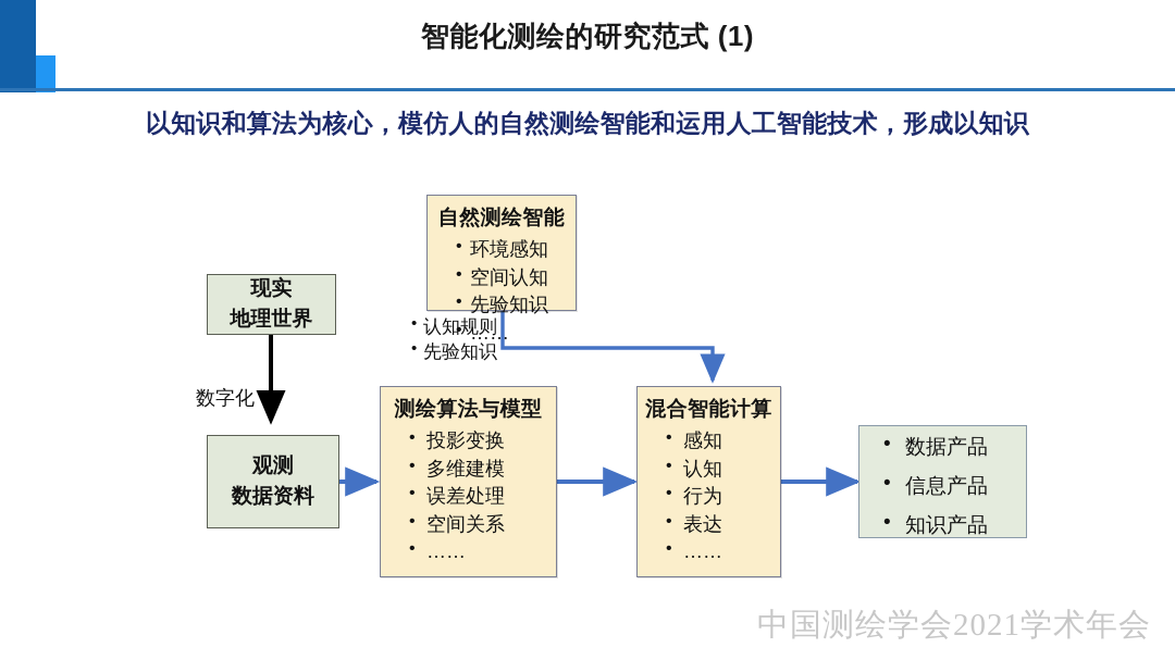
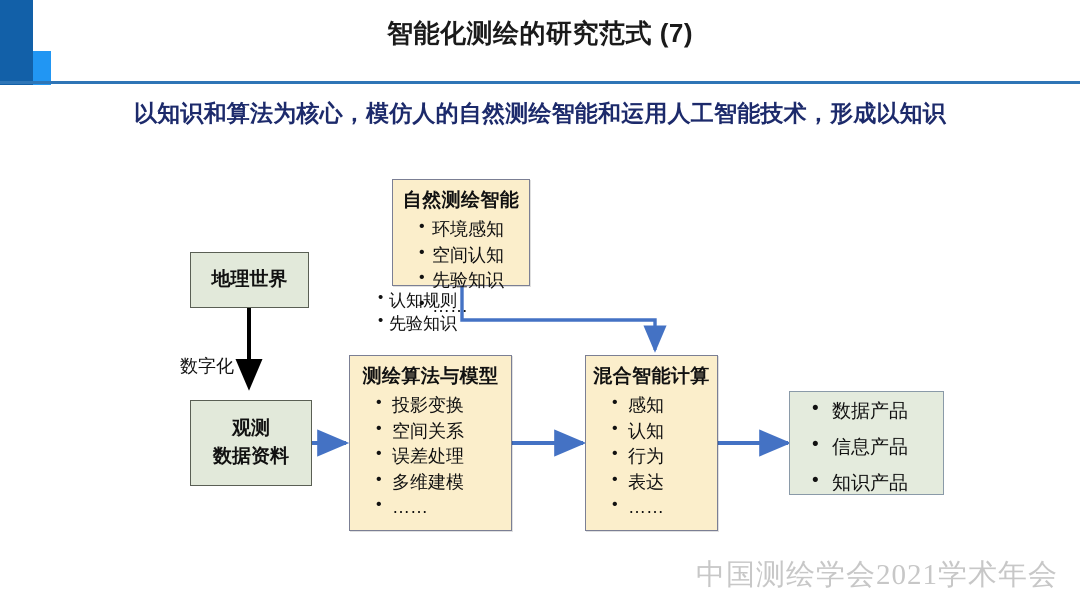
- 智能化测绘的研究范式 (1)
+ 智能化测绘的研究范式 (7)
  以知识和算法为核心，模仿人的自然测绘智能和运用人工智能技术，形成以知识
  自然测绘智能
  环境感知
  空间认知
  先验知识
  ……
- 现实
  地理世界
  数字化
  观测
  数据资料
  认知规则
  先验知识
  测绘算法与模型
  投影变换
- 多维建模
+ 空间关系
  误差处理
- 空间关系
+ 多维建模
  ……
  混合智能计算
  感知
  认知
  行为
  表达
  ……
  数据产品
  信息产品
  知识产品
  中国测绘学会2021学术年会
